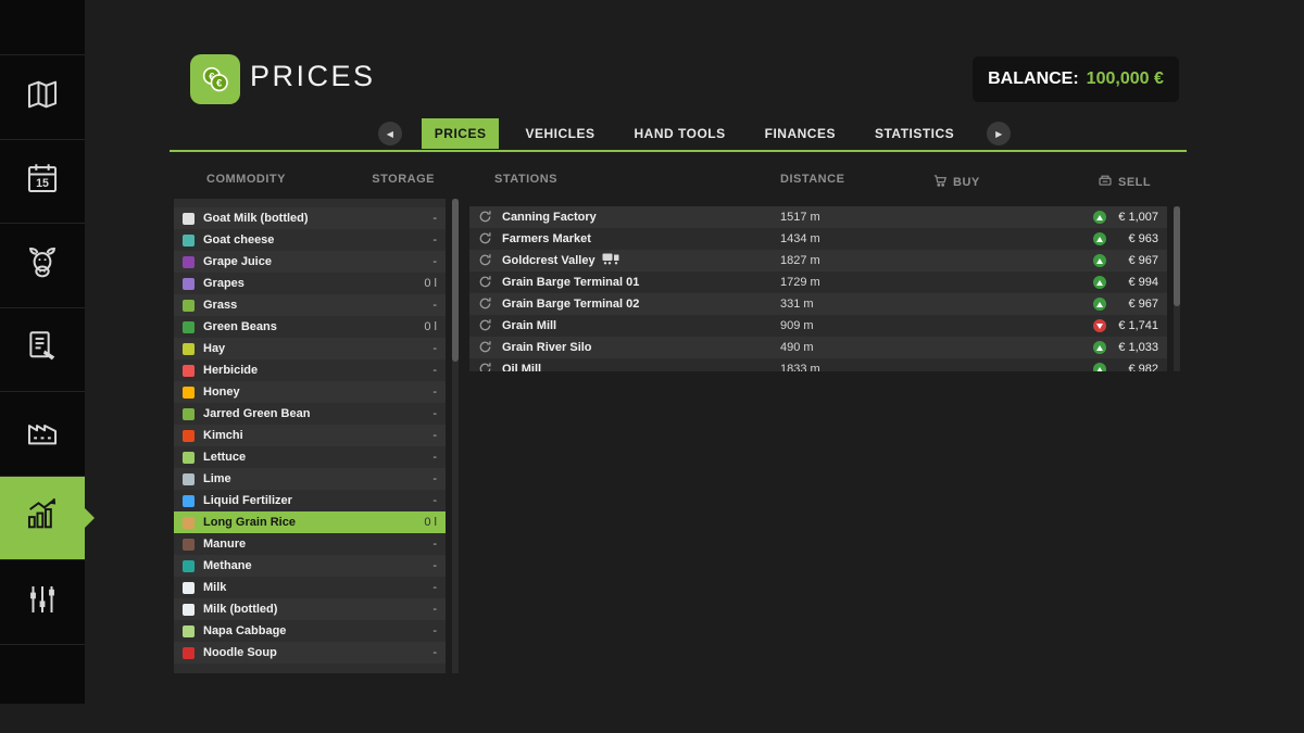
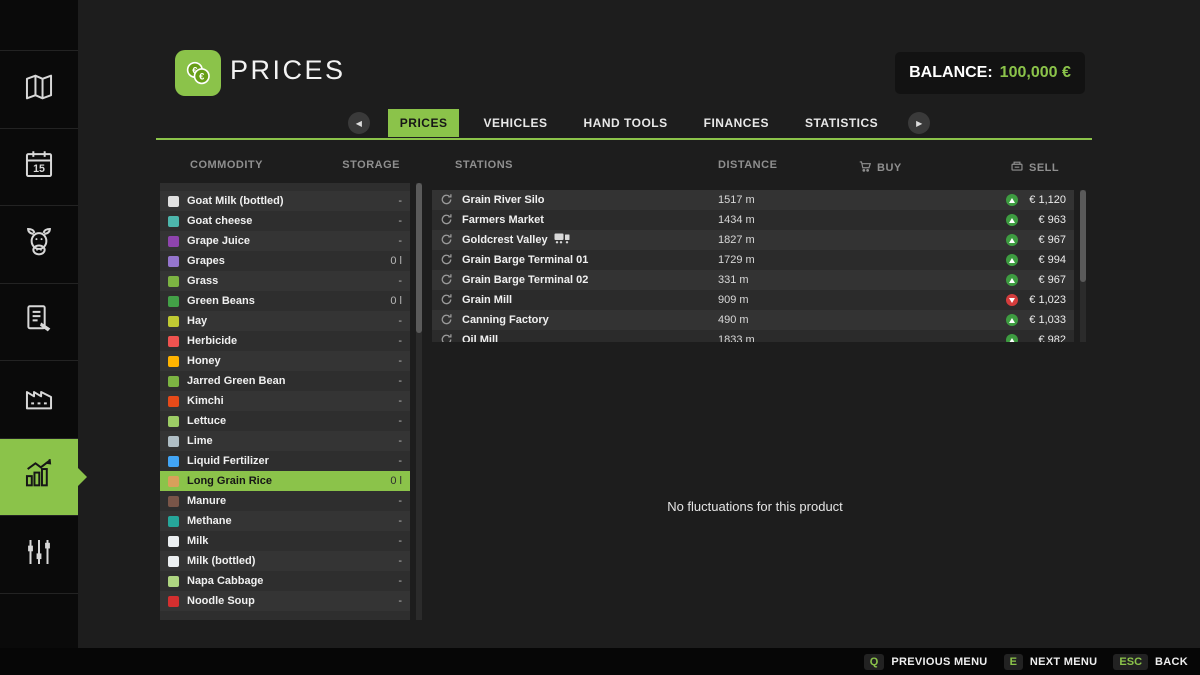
  15
  €
  €
  PRICES
  BALANCE:
  100,000 €
  ◀
  PRICES
  VEHICLES
  HAND TOOLS
  FINANCES
  STATISTICS
  ▶
  COMMODITY
  STORAGE
  STATIONS
  DISTANCE
  BUY
  SELL
  Goat Milk (bottled)
  -
  Goat cheese
  -
  Grape Juice
  -
  Grapes
  0 l
  Grass
  -
  Green Beans
  0 l
  Hay
  -
  Herbicide
  -
  Honey
  -
  Jarred Green Bean
  -
  Kimchi
  -
  Lettuce
  -
  Lime
  -
  Liquid Fertilizer
  -
  Long Grain Rice
  0 l
  Manure
  -
  Methane
  -
  Milk
  -
  Milk (bottled)
  -
  Napa Cabbage
  -
  Noodle Soup
  -
- Canning Factory
+ Grain River Silo
  1517 m
- € 1,007
+ € 1,120
  Farmers Market
  1434 m
  € 963
  Goldcrest Valley
  1827 m
  € 967
  Grain Barge Terminal 01
  1729 m
  € 994
  Grain Barge Terminal 02
  331 m
  € 967
  Grain Mill
  909 m
- € 1,741
+ € 1,023
- Grain River Silo
+ Canning Factory
  490 m
  € 1,033
  Oil Mill
  1833 m
  € 982
+ No fluctuations for this product
+ Q
+ PREVIOUS MENU
+ E
+ NEXT MENU
+ ESC
+ BACK
